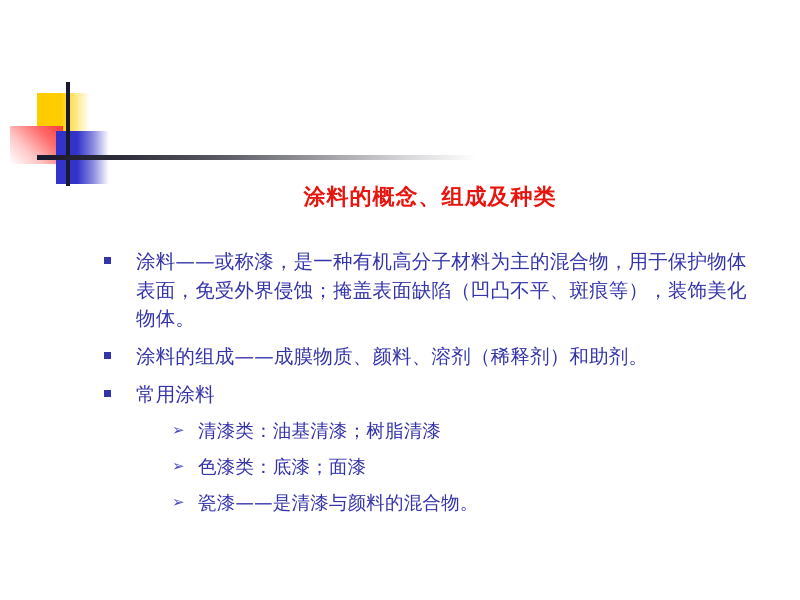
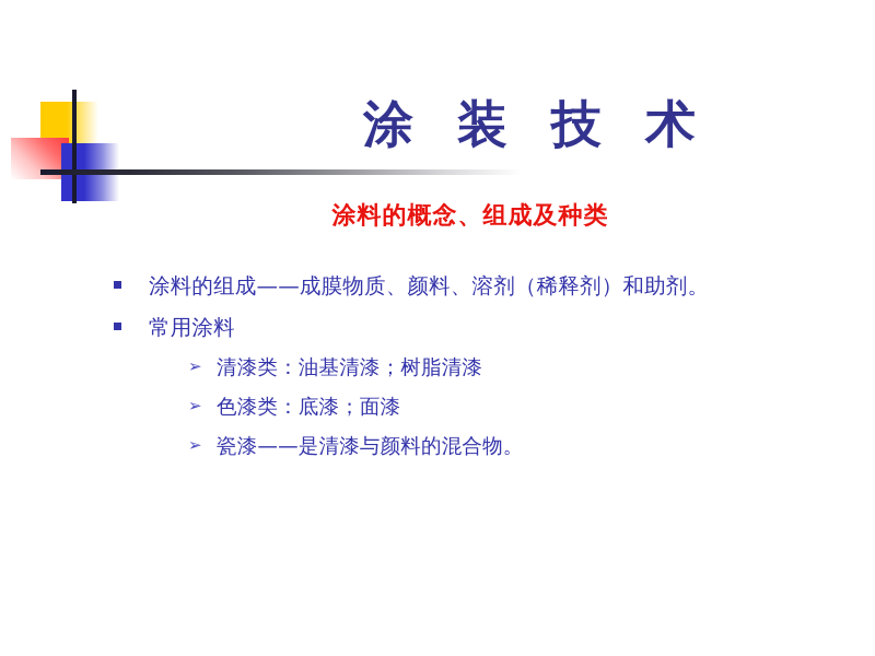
+ 涂 装 技 术
  涂料的概念、组成及种类
- 涂料——或称漆，是一种有机高分子材料为主的混合物，用于保护物体表面，免受外界侵蚀；掩盖表面缺陷（凹凸不平、斑痕等），装饰美化物体。
  涂料的组成——成膜物质、颜料、溶剂（稀释剂）和助剂。
  常用涂料
  ➢
  清漆类：油基清漆；树脂清漆
  ➢
  色漆类：底漆；面漆
  ➢
  瓷漆——是清漆与颜料的混合物。
